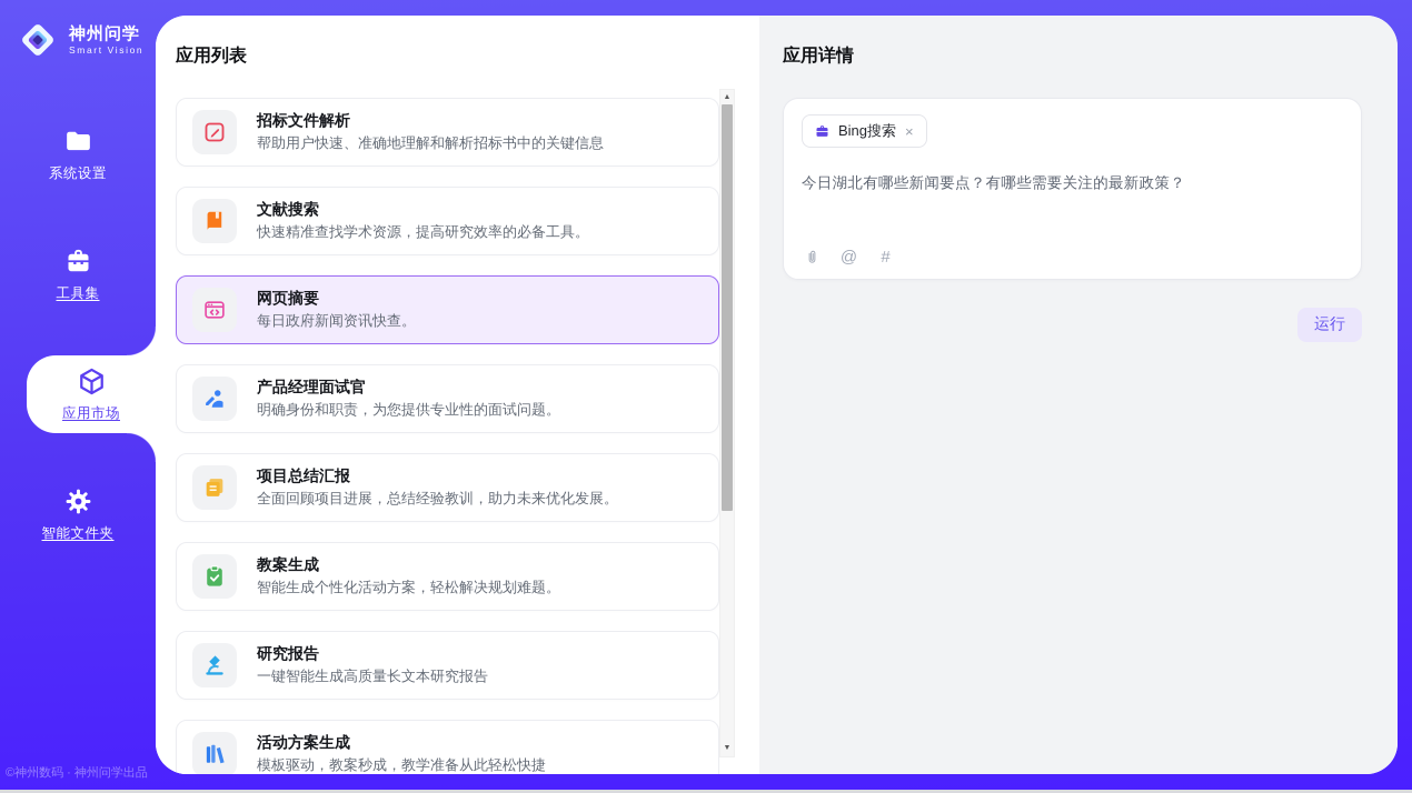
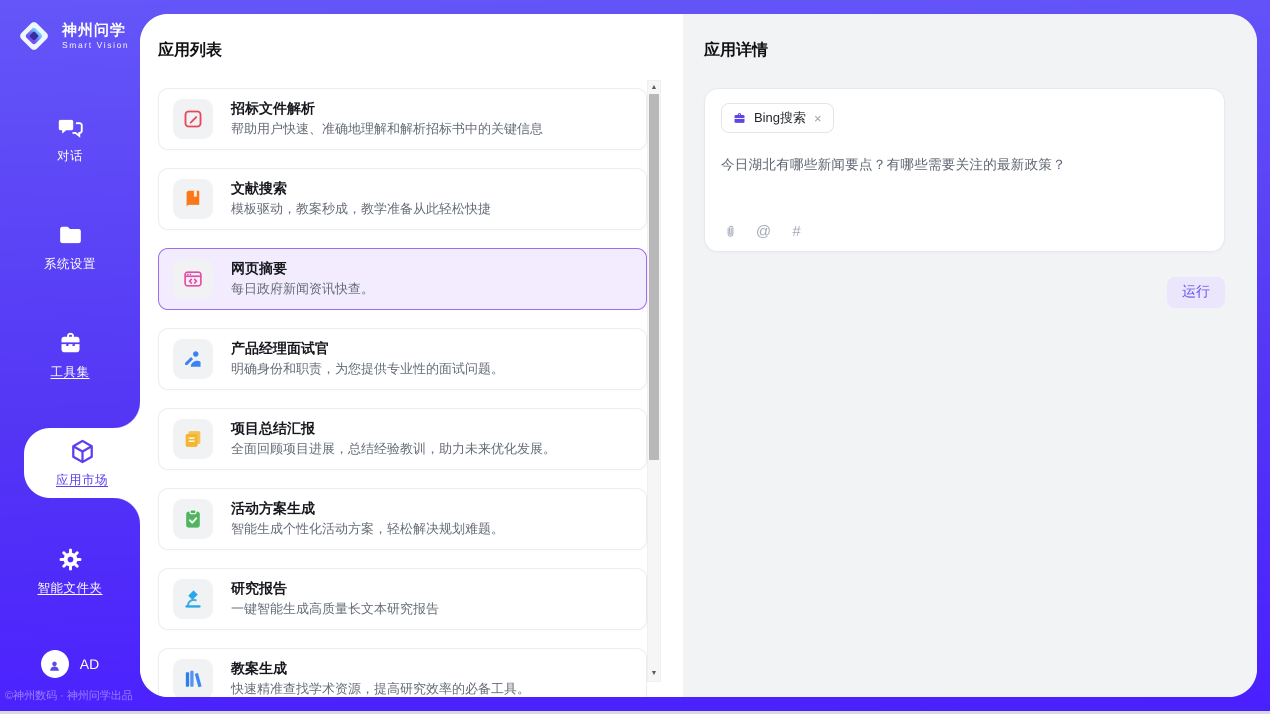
  神州问学
  Smart Vision
+ 对话
  系统设置
  工具集
  应用市场
  智能文件夹
+ AD
  ©神州数码 · 神州问学出品
  应用列表
  招标文件解析
  帮助用户快速、准确地理解和解析招标书中的关键信息
  文献搜索
- 快速精准查找学术资源，提高研究效率的必备工具。
+ 模板驱动，教案秒成，教学准备从此轻松快捷
  网页摘要
  每日政府新闻资讯快查。
  产品经理面试官
  明确身份和职责，为您提供专业性的面试问题。
  项目总结汇报
  全面回顾项目进展，总结经验教训，助力未来优化发展。
- 教案生成
+ 活动方案生成
  智能生成个性化活动方案，轻松解决规划难题。
  研究报告
  一键智能生成高质量长文本研究报告
- 活动方案生成
+ 教案生成
- 模板驱动，教案秒成，教学准备从此轻松快捷
+ 快速精准查找学术资源，提高研究效率的必备工具。
  应用详情
  Bing搜索
  ×
  今日湖北有哪些新闻要点？有哪些需要关注的最新政策？
  @
  #
  运行
